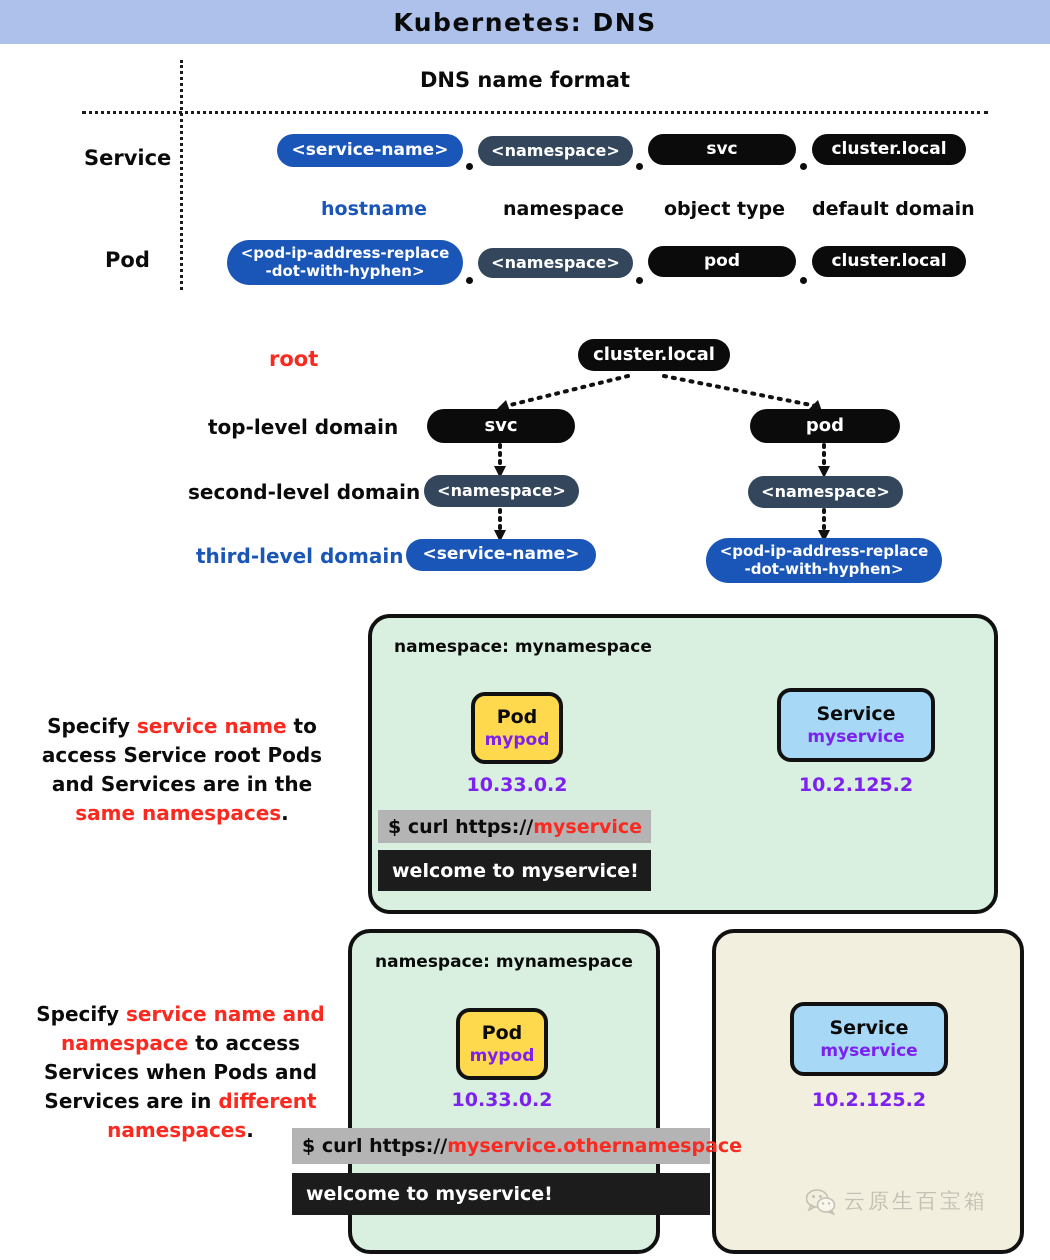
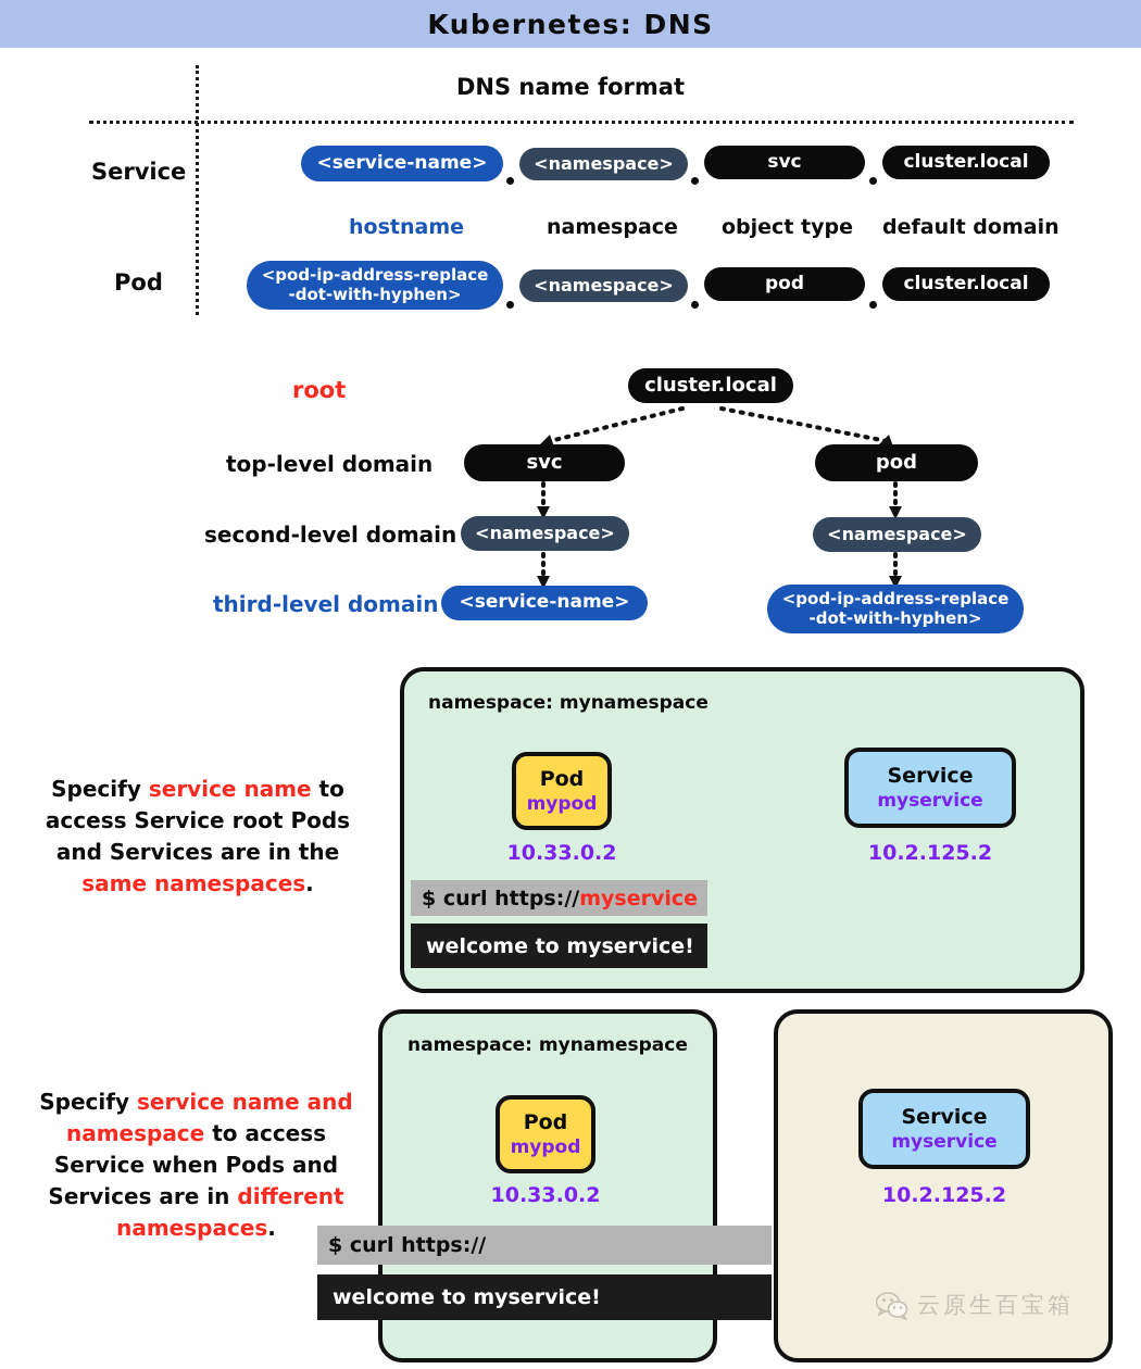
  Kubernetes: DNS
  DNS name format
  Service
  Pod
  <service-name>
  <namespace>
  svc
  cluster.local
  hostname
  namespace
  object type
  default domain
  <pod-ip-address-replace
  -dot-with-hyphen>
  <namespace>
  pod
  cluster.local
  root
  top-level domain
  second-level domain
  third-level domain
  cluster.local
  svc
  <namespace>
  <service-name>
  pod
  <namespace>
  <pod-ip-address-replace
  -dot-with-hyphen>
  Specify service name to access Service root Pods and Services are in the same namespaces.
  namespace: mynamespace
  Pod
  mypod
  10.33.0.2
  Service
  myservice
  10.2.125.2
  $ curl https://
  myservice
  welcome to myservice!
- Specify service name and namespace to access Services when Pods and Services are in different namespaces.
+ Specify service name and namespace to access Service when Pods and Services are in different namespaces.
  namespace: mynamespace
  Pod
  mypod
  10.33.0.2
  Service
  myservice
  10.2.125.2
  云原生百宝箱
  $ curl https://
- myservice.othernamespace
  welcome to myservice!
